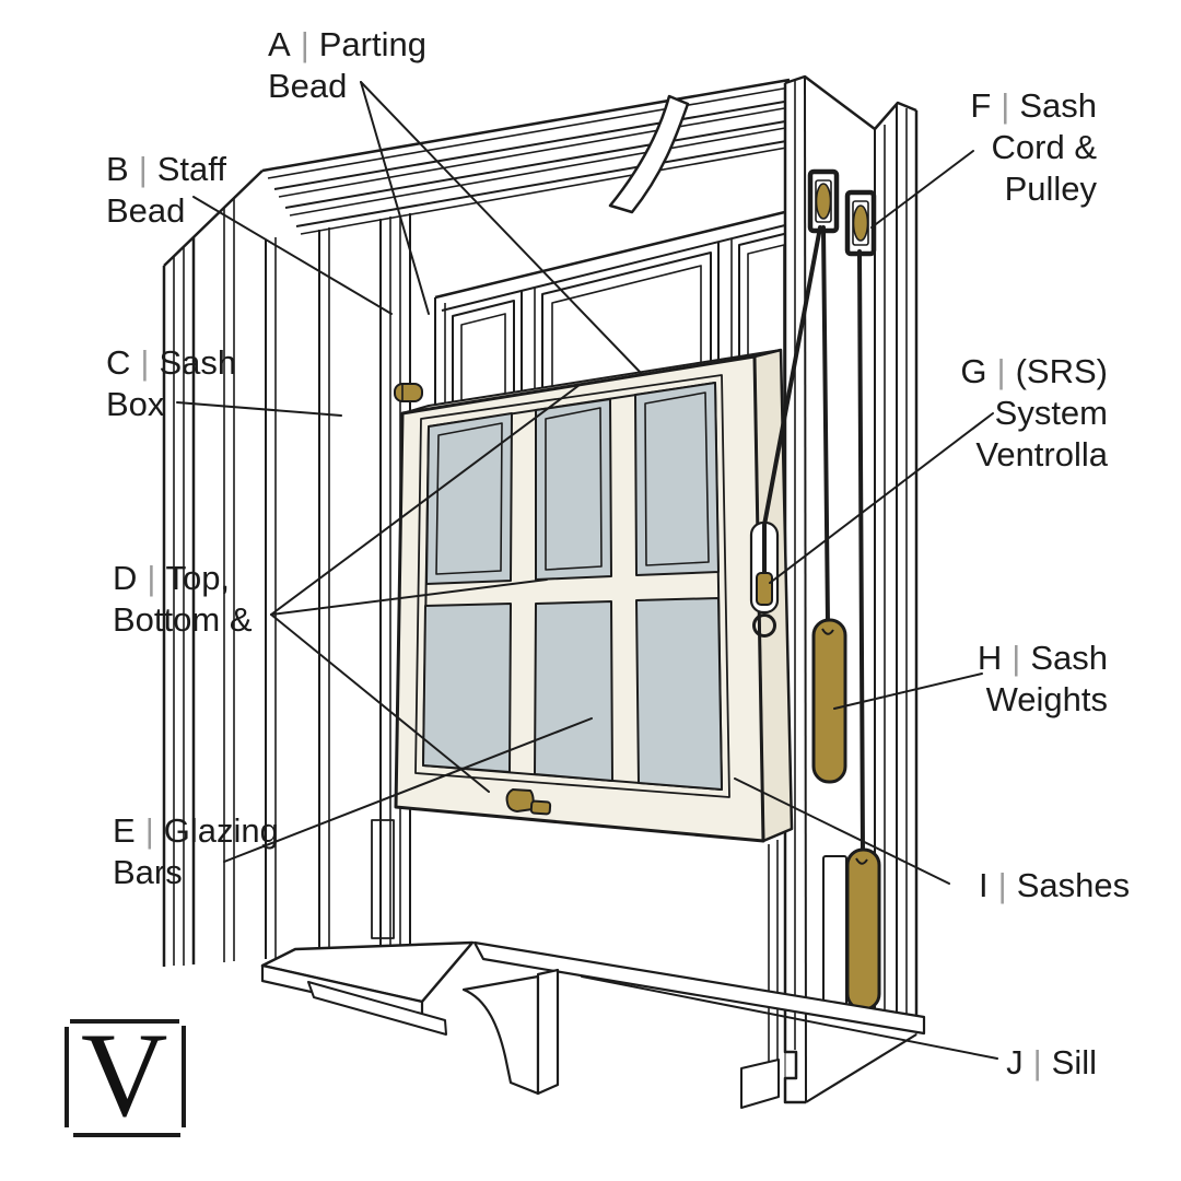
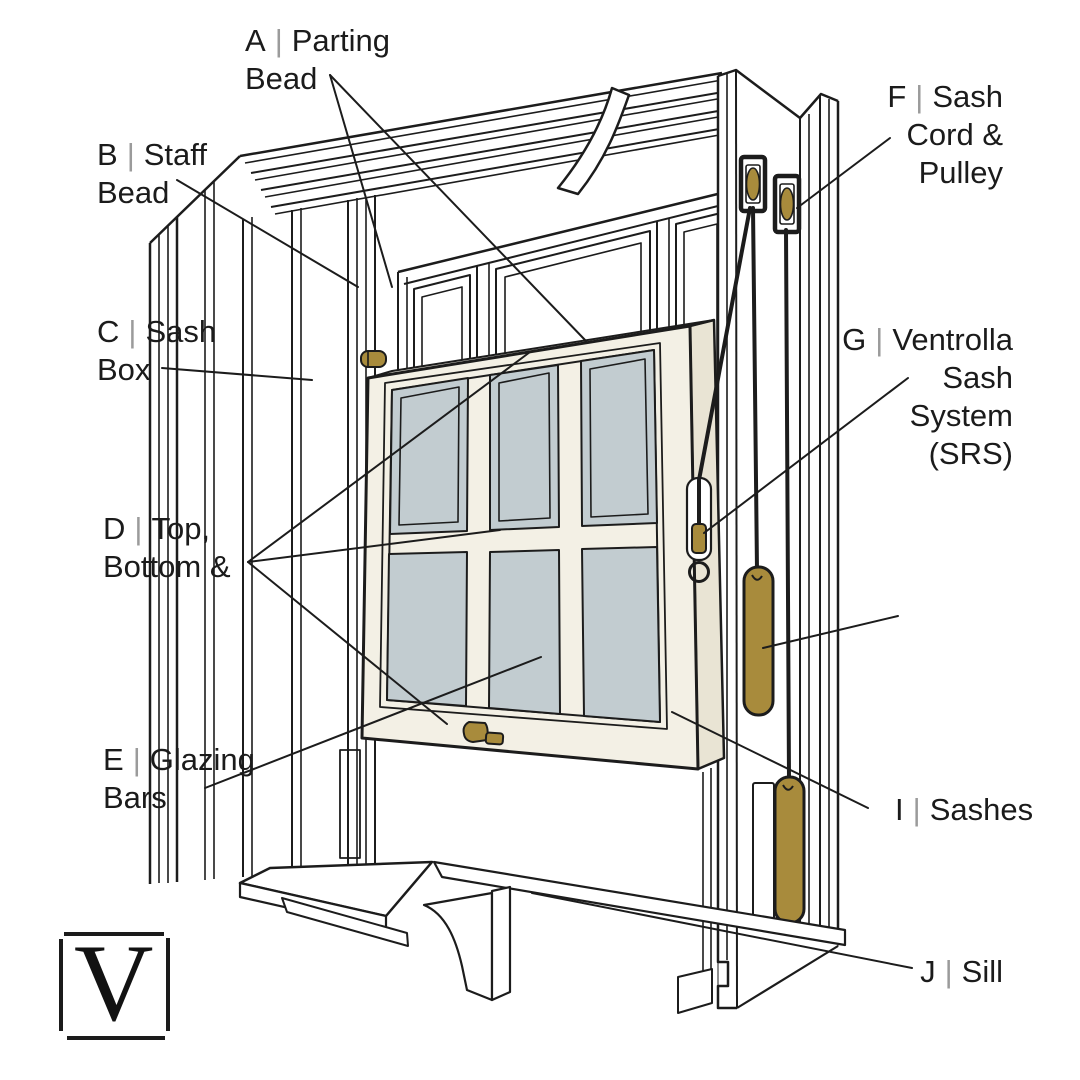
  A | Parting
  Bead
  B | Staff
  Bead
  C | Sash
  Box
  D | Top,
  Bottom &
  E | Glazing
  Bars
  F | Sash
  Cord &
  Pulley
- G | (SRS)
+ G | Ventrolla
+ Sash
  System
- Ventrolla
+ (SRS)
- H | Sash
- Weights
  I | Sashes
  J | Sill
  V
